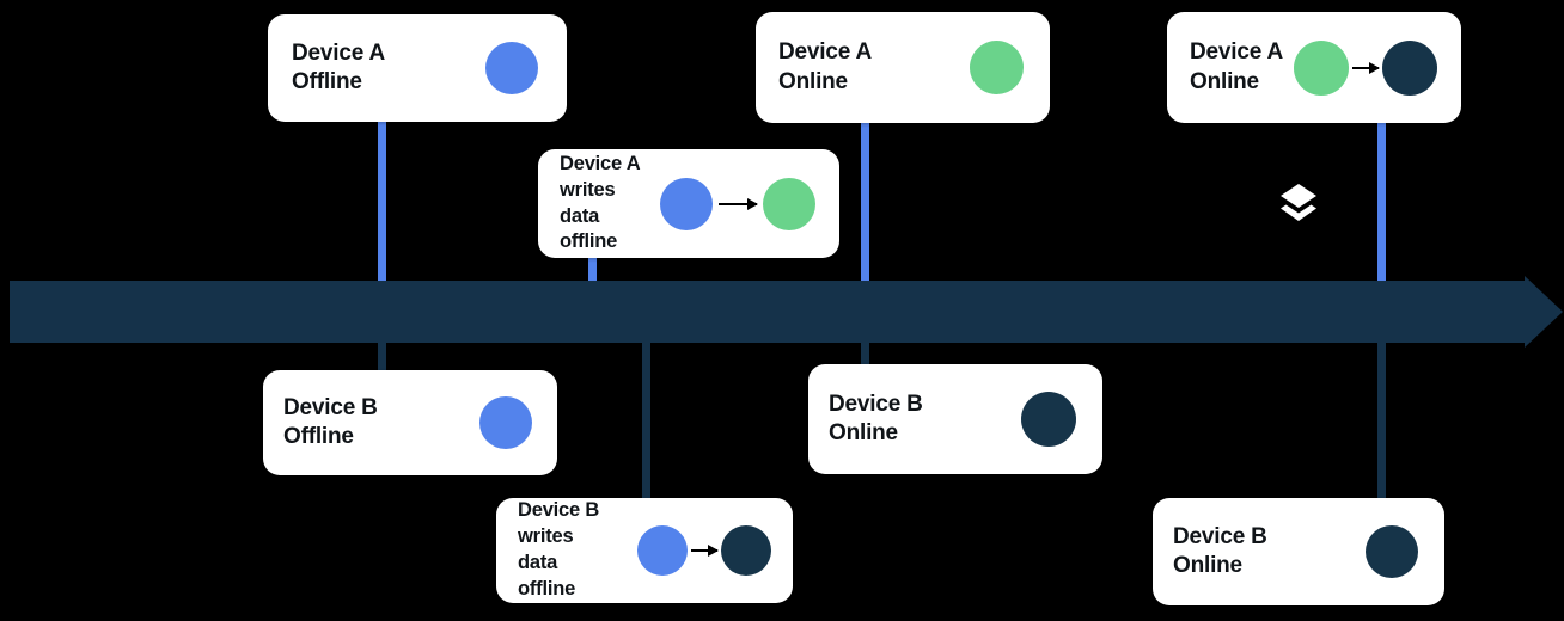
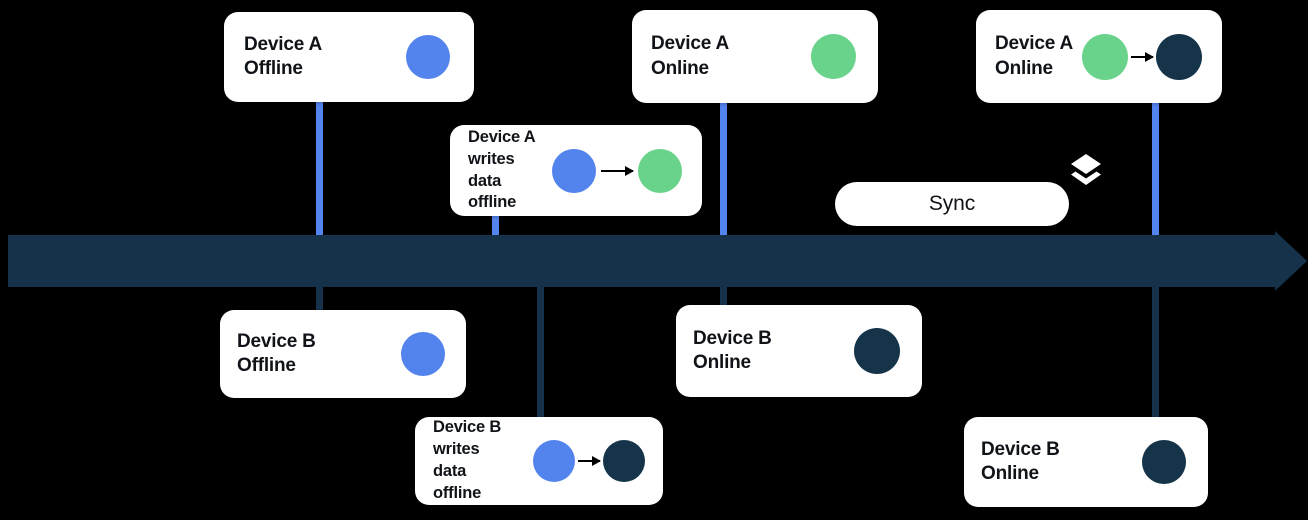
  Device A
  Offline
  Device A
  writes
  data
  offline
  Device A
  Online
  Device A
  Online
+ Sync
  Device B
  Offline
  Device B
  writes
  data
  offline
  Device B
  Online
  Device B
  Online
